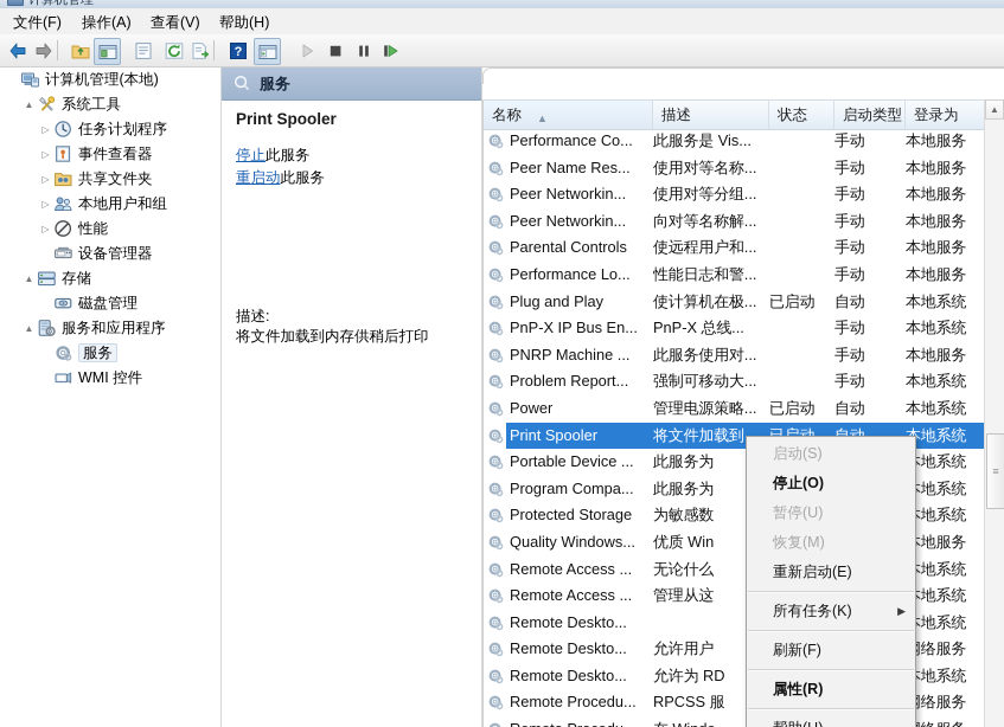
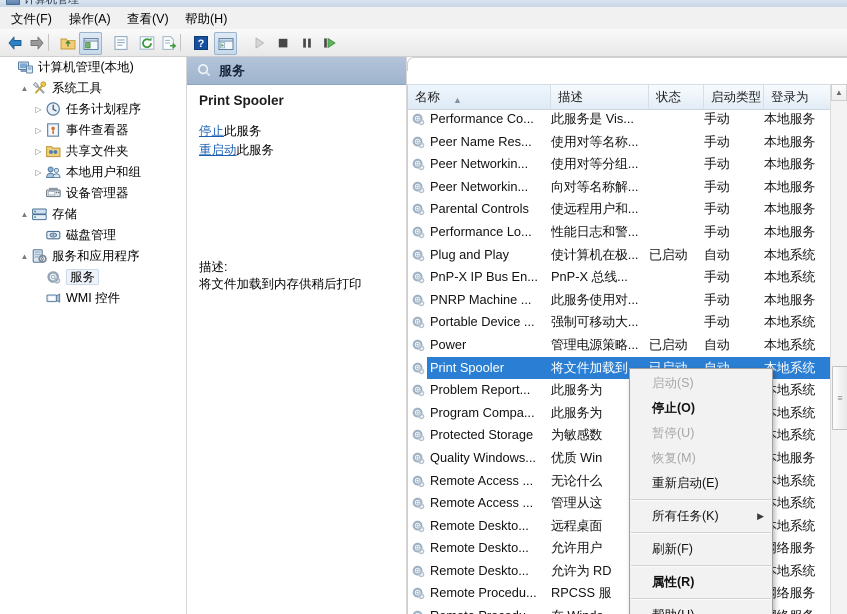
  计算机管理
  文件(F)
  操作(A)
  查看(V)
  帮助(H)
  ?
  计算机管理(本地)
  ▲ 系统工具
  ▷ 任务计划程序
  ▷ 事件查看器
  ▷ 共享文件夹
  ▷ 本地用户和组
- ▷ 性能
  设备管理器
  ▲ 存储
  磁盘管理
  ▲ 服务和应用程序
  WMI 控件
  服务
  Print Spooler
  停止此服务
  重启动此服务
  描述:
  将文件加载到内存供稍后打印
  名称
  ▲
  描述
  状态
  启动类型
  登录为
  Performance Co...
  此服务是 Vis...
  手动
  本地服务
  Peer Name Res...
  使用对等名称...
  手动
  本地服务
  Peer Networkin...
  使用对等分组...
  手动
  本地服务
  Peer Networkin...
  向对等名称解...
  手动
  本地服务
  Parental Controls
  使远程用户和...
  手动
  本地服务
  Performance Lo...
  性能日志和警...
  手动
  本地服务
  Plug and Play
  使计算机在极...
  已启动
  自动
  本地系统
  PnP-X IP Bus En...
  PnP-X 总线...
  手动
  本地系统
  PNRP Machine ...
  此服务使用对...
  手动
  本地服务
- Problem Report...
+ Portable Device ...
  强制可移动大...
  手动
  本地系统
  Power
  管理电源策略...
  已启动
  自动
  本地系统
  Print Spooler
  将文件加载到
  地系统
- Portable Device ...
+ Problem Report...
  此服务为
  地系统
  Program Compa...
  此服务为
  地系统
  Protected Storage
  为敏感数
  地系统
  Quality Windows...
  优质 Win
  地服务
  Remote Access ...
  无论什么
  地系统
  Remote Access ...
  管理从这
  地系统
  Remote Deskto...
+ 远程桌面
  地系统
  Remote Deskto...
  允许用户
  络服务
  Remote Deskto...
  允许为 RD
  地系统
  Remote Procedu...
  RPCSS 服
  络服务
  ▲
  ≡
  启动(S)
  停止(O)
  暂停(U)
  恢复(M)
  重新启动(E)
  所有任务(K)
  ▶
  刷新(F)
  属性(R)
